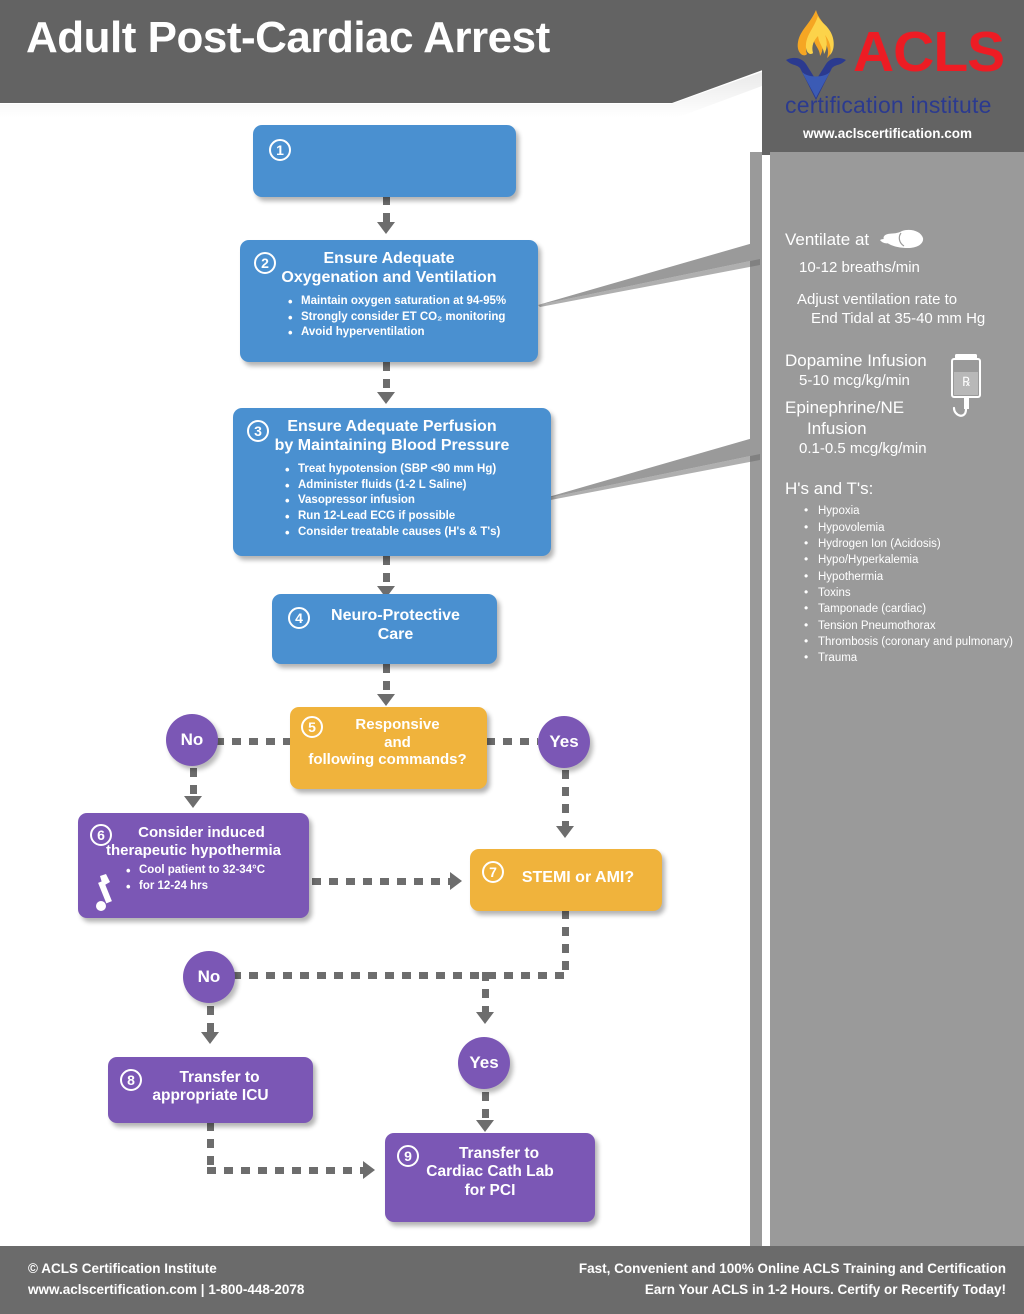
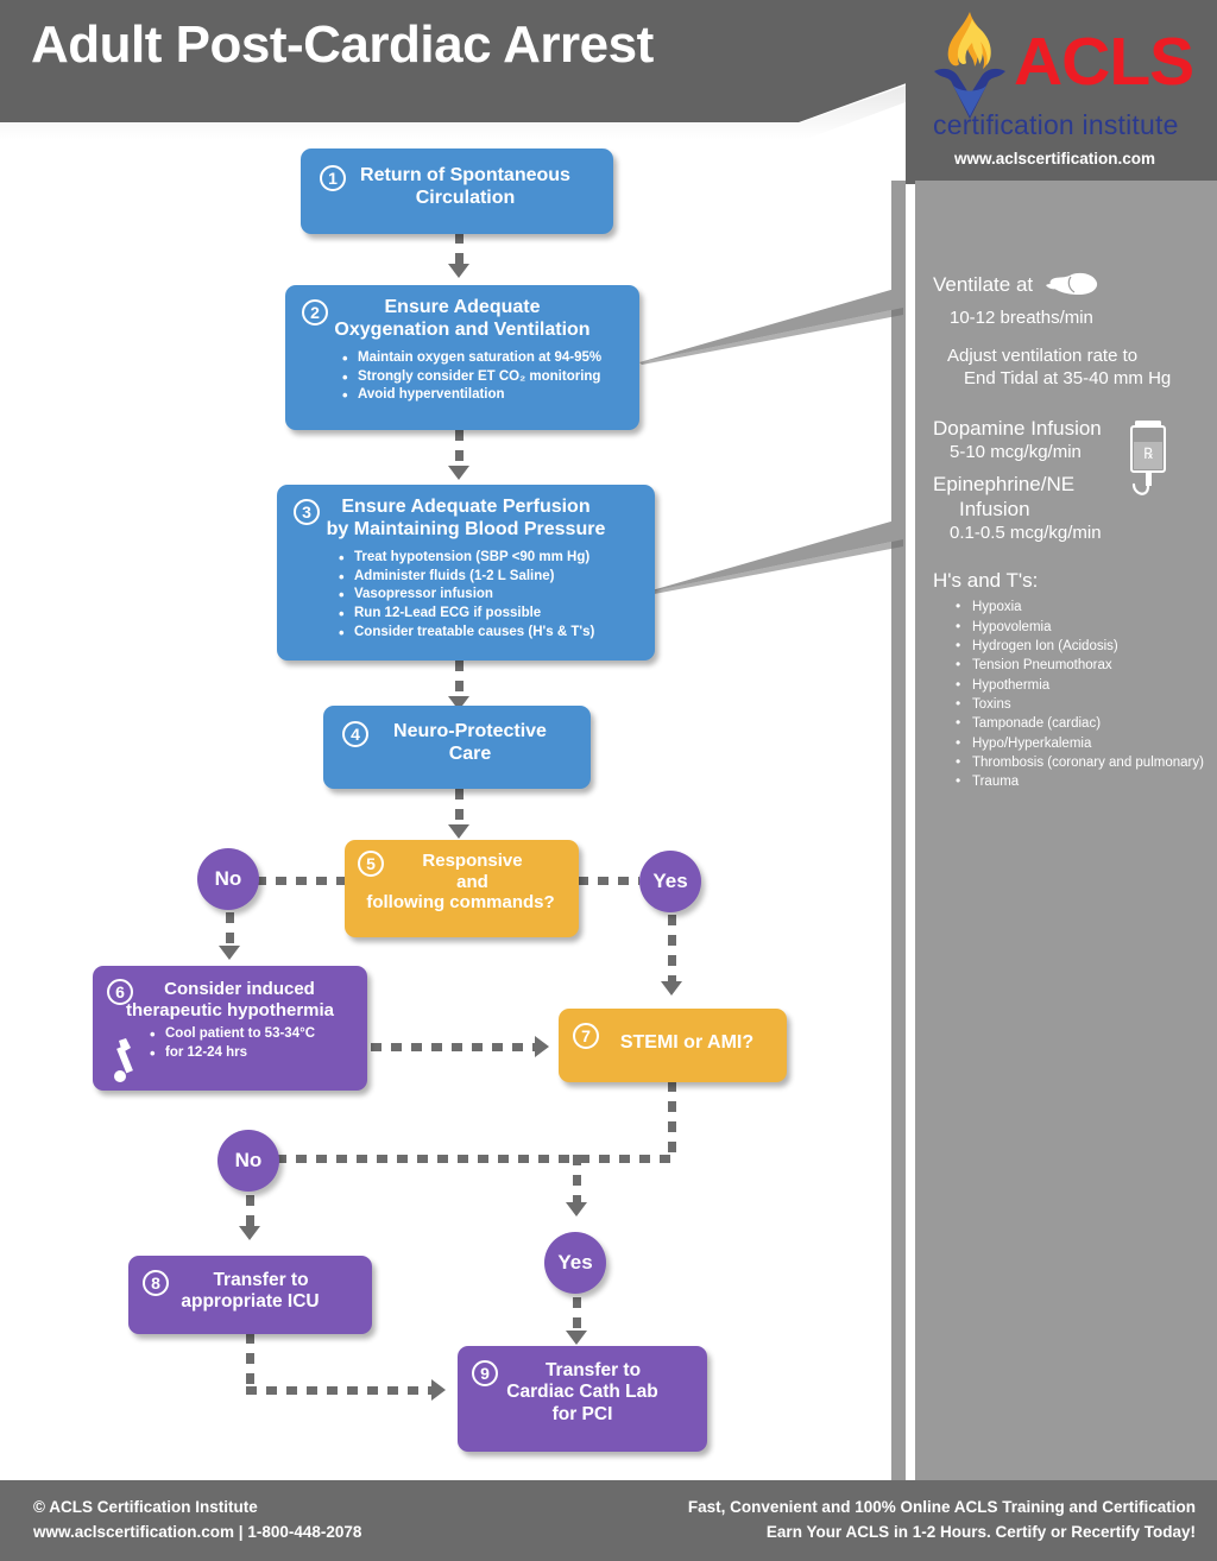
  Adult Post-Cardiac Arrest
  ACLS
  certification institute
  www.aclscertification.com
  Ventilate at
  10-12 breaths/min
  Adjust ventilation rate to
  End Tidal at 35-40 mm Hg
  ℞
  Dopamine Infusion
  5-10 mcg/kg/min
  Epinephrine/NE
  Infusion
  0.1-0.5 mcg/kg/min
  H's and T's:
  Hypoxia
  Hypovolemia
  Hydrogen Ion (Acidosis)
- Hypo/Hyperkalemia
+ Tension Pneumothorax
  Hypothermia
  Toxins
  Tamponade (cardiac)
- Tension Pneumothorax
+ Hypo/Hyperkalemia
  Thrombosis (coronary and pulmonary)
  Trauma
  1
+ Return of Spontaneous
+ Circulation
  2
  Ensure Adequate
  Oxygenation and Ventilation
  Maintain oxygen saturation at 94-95%
  Strongly consider ET CO₂ monitoring
  Avoid hyperventilation
  3
  Ensure Adequate Perfusion
  by Maintaining Blood Pressure
  Treat hypotension (SBP <90 mm Hg)
  Administer fluids (1-2 L Saline)
  Vasopressor infusion
  Run 12-Lead ECG if possible
  Consider treatable causes (H's & T's)
  4
  Neuro-Protective
  Care
  5
  Responsive
  and
  following commands?
  No
  Yes
  6
  Consider induced
  therapeutic hypothermia
- Cool patient to 32-34°C
+ Cool patient to 53-34°C
  for 12-24 hrs
  7
  STEMI or AMI?
  No
  Yes
  8
  Transfer to
  appropriate ICU
  9
  Transfer to
  Cardiac Cath Lab
  for PCI
  © ACLS Certification Institute
  www.aclscertification.com | 1-800-448-2078
  Fast, Convenient and 100% Online ACLS Training and Certification
  Earn Your ACLS in 1-2 Hours. Certify or Recertify Today!
